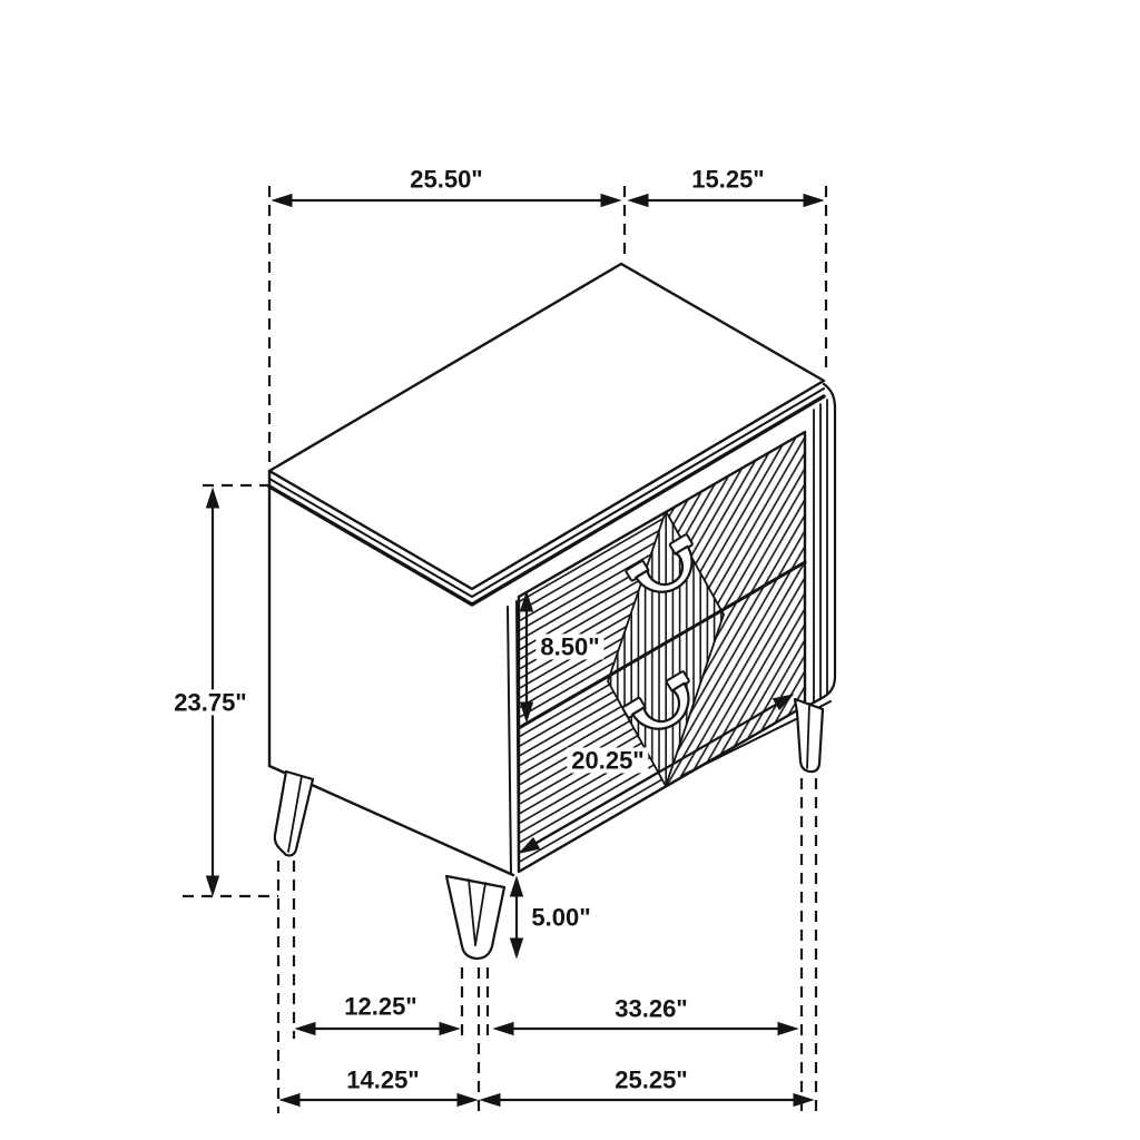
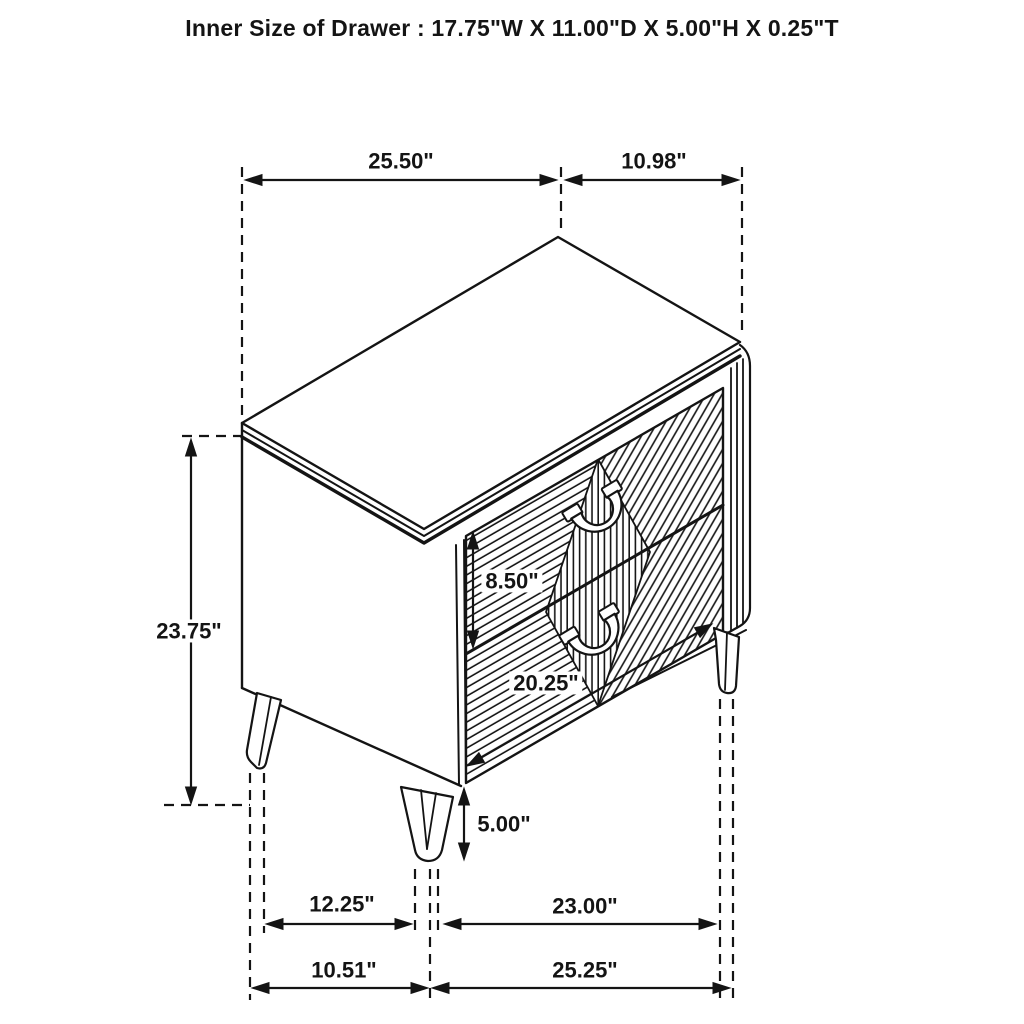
+ Inner Size of Drawer : 17.75"W X 11.00"D X 5.00"H X 0.25"T
  25.50"
- 15.25"
+ 10.98"
  23.75"
  8.50"
  20.25"
  5.00"
  12.25"
- 33.26"
+ 23.00"
- 14.25"
+ 10.51"
  25.25"
